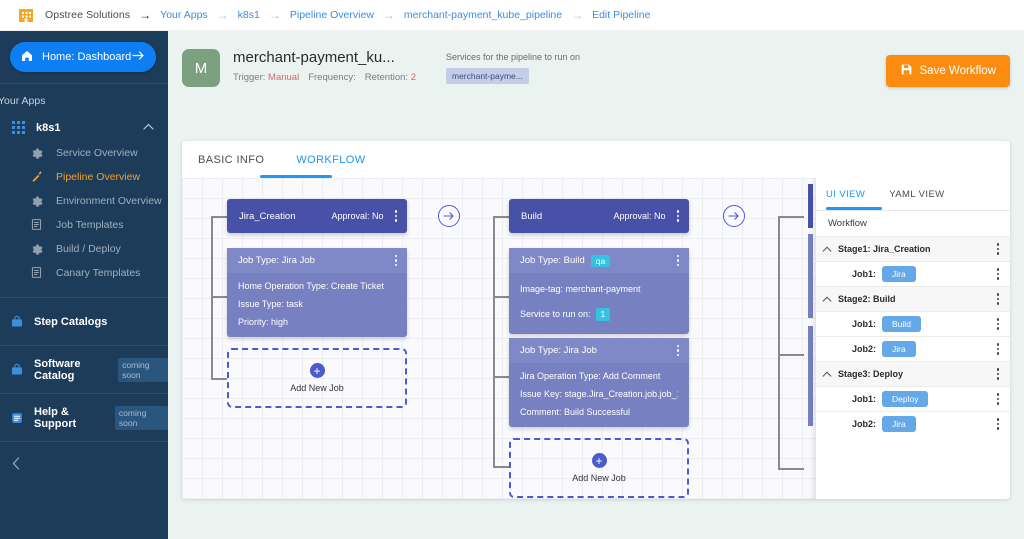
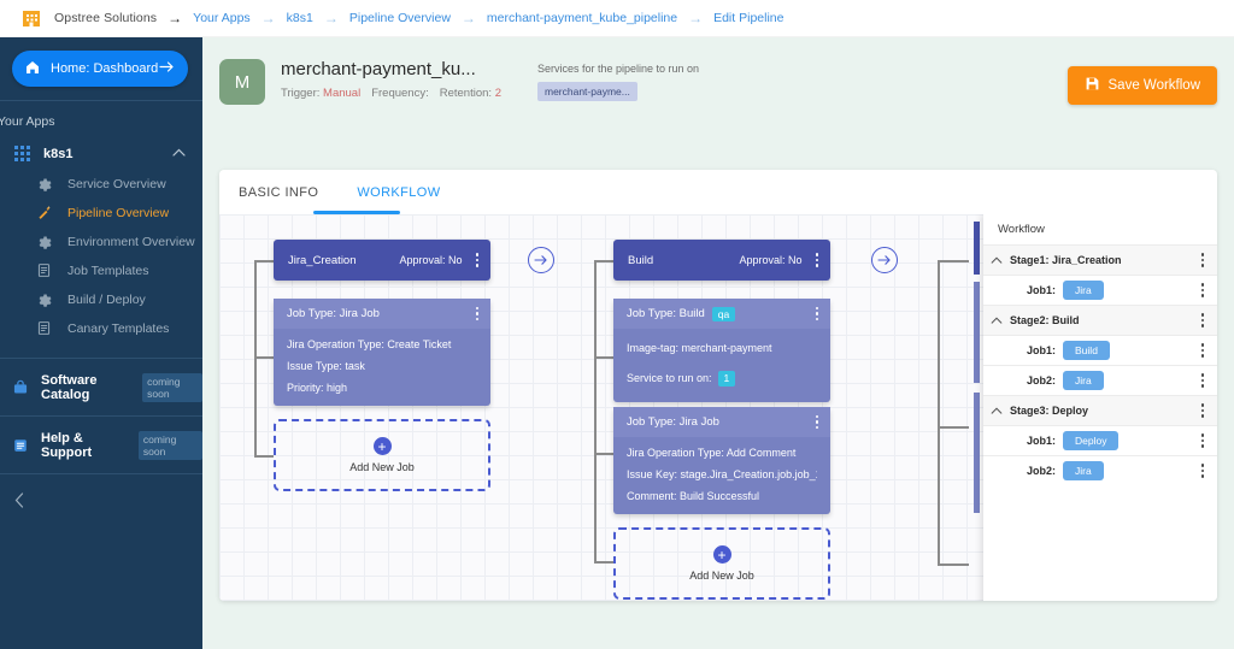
  Opstree Solutions
  →
  Your Apps
  →
  k8s1
  →
  Pipeline Overview
  →
  merchant-payment_kube_pipeline
  →
  Edit Pipeline
  Home: Dashboard
  Your Apps
  k8s1
  Service Overview
  Pipeline Overview
  Environment Overview
  Job Templates
  Build / Deploy
  Canary Templates
- Step Catalogs
  Software Catalog
  coming soon
  Help & Support
  coming soon
  M
  merchant-payment_ku...
  Trigger: Manual
  Frequency:
  Retention: 2
  Services for the pipeline to run on
  merchant-payme...
  Save Workflow
  BASIC INFO
  WORKFLOW
  Jira_Creation
  Approval: No
  Job Type: Jira Job
- Home Operation Type: Create Ticket
+ Jira Operation Type: Create Ticket
  Issue Type: task
  Priority: high
  +
  Add New Job
  Build
  Approval: No
  Job Type: Build
  qa
  Image-tag: merchant-payment
  Service to run on:
  1
  Job Type: Jira Job
  Jira Operation Type: Add Comment
  Issue Key: stage.Jira_Creation.job.job_
  Comment: Build Successful
  +
  Add New Job
- UI VIEW
- YAML VIEW
  Workflow
  Stage1: Jira_Creation
  Job1:
  Jira
  Stage2: Build
  Job1:
  Build
  Job2:
  Jira
  Stage3: Deploy
  Job1:
  Deploy
  Job2:
  Jira
